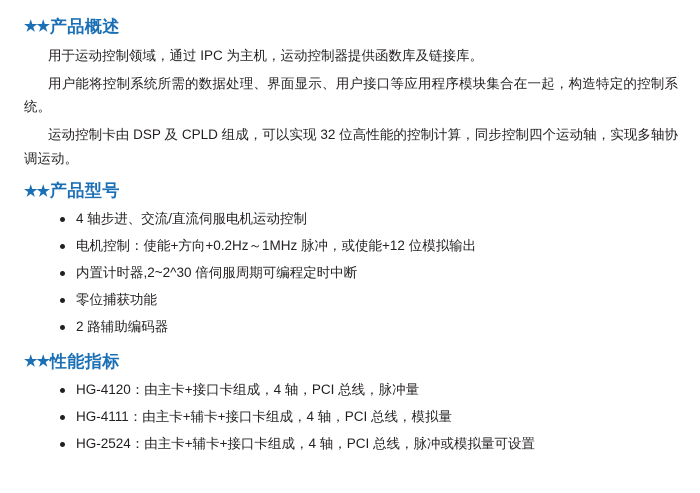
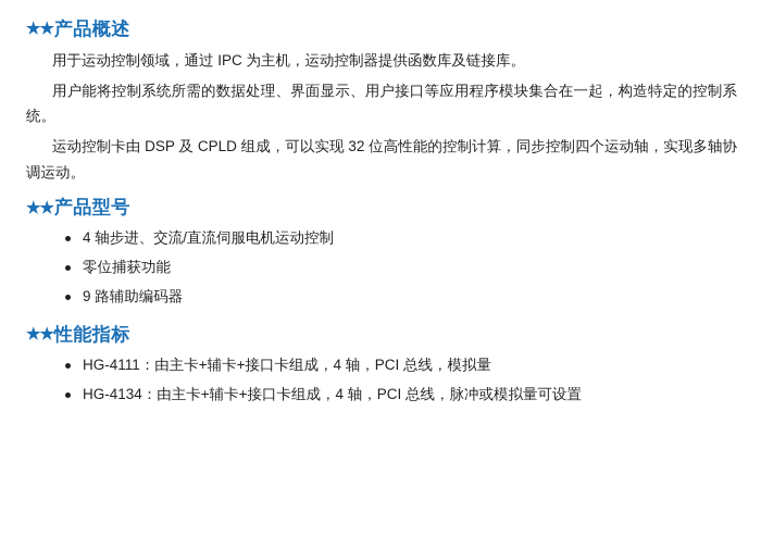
  ★★
  产品概述
  用于运动控制领域，通过 IPC 为主机，运动控制器提供函数库及链接库。
  用户能将控制系统所需的数据处理、界面显示、用户接口等应用程序模块集合在一起，构造特定的控制系统。
  运动控制卡由 DSP 及 CPLD 组成，可以实现 32 位高性能的控制计算，同步控制四个运动轴，实现多轴协调运动。
  ★★
  产品型号
  4 轴步进、交流/直流伺服电机运动控制
- 电机控制：使能+方向+0.2Hz～1MHz 脉冲，或使能+12 位模拟输出
- 内置计时器,2~2^30 倍伺服周期可编程定时中断
  零位捕获功能
- 2 路辅助编码器
+ 9 路辅助编码器
  ★★
  性能指标
- HG-4120：由主卡+接口卡组成，4 轴，PCI 总线，脉冲量
  HG-4111：由主卡+辅卡+接口卡组成，4 轴，PCI 总线，模拟量
- HG-2524：由主卡+辅卡+接口卡组成，4 轴，PCI 总线，脉冲或模拟量可设置
+ HG-4134：由主卡+辅卡+接口卡组成，4 轴，PCI 总线，脉冲或模拟量可设置
